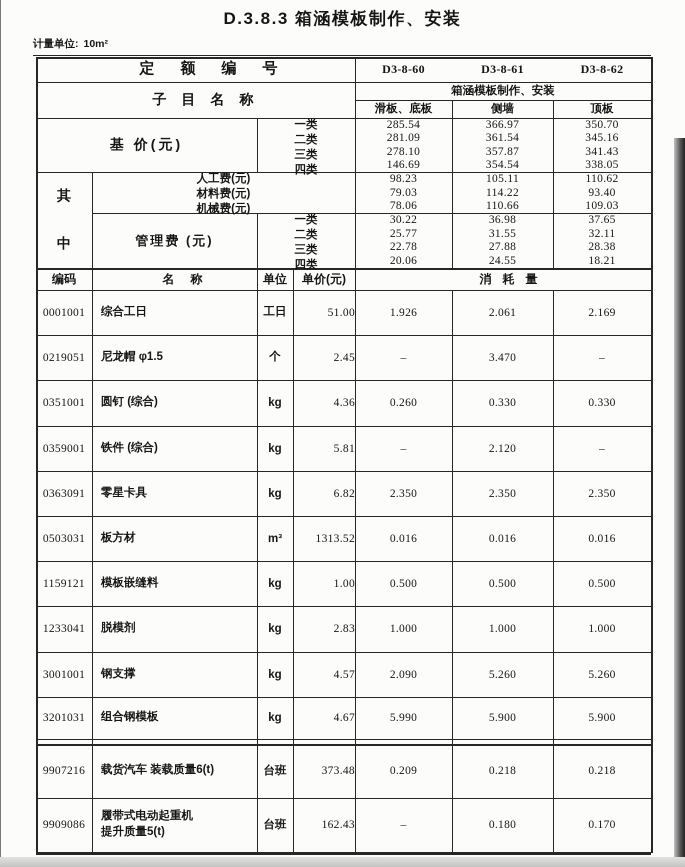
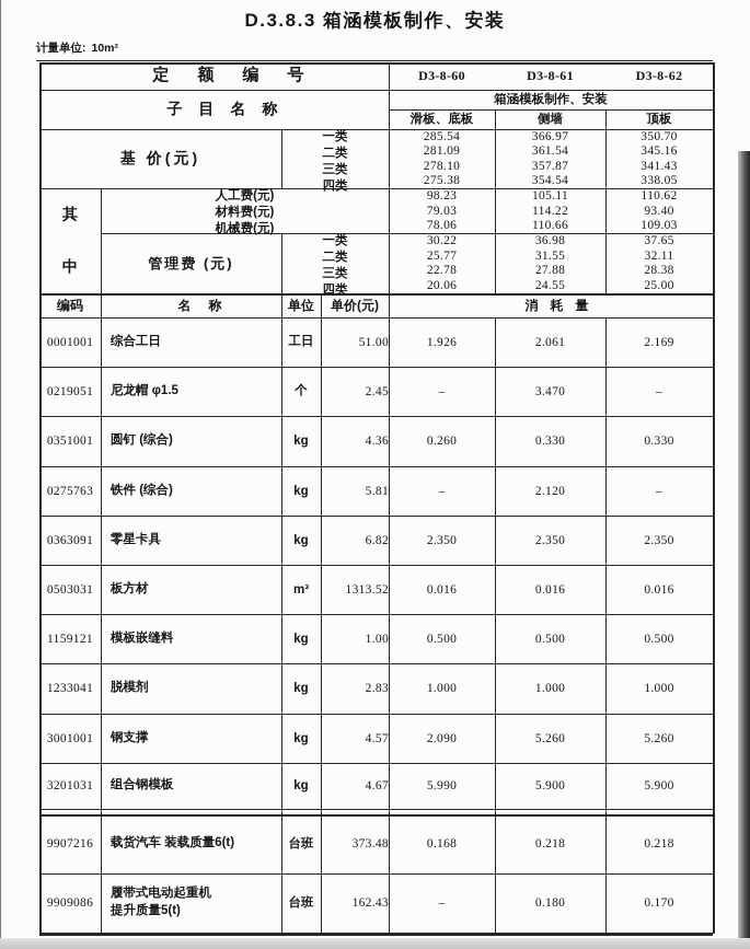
  D.3.8.3 箱涵模板制作、安装
  计量单位:
  10m²
  定额编号
  D3-8-60
  D3-8-61
  D3-8-62
  子目名称
  箱涵模板制作、安装
  滑板、底板
  侧墙
  顶板
  基 价(元)
  一类
  二类
  三类
  四类
  285.54
  281.09
  278.10
- 146.69
+ 275.38
  366.97
  361.54
  357.87
  354.54
  350.70
  345.16
  341.43
  338.05
  其
  中
  人工费(元)
  材料费(元)
  机械费(元)
  98.23
  79.03
  78.06
  105.11
  114.22
  110.66
  110.62
  93.40
  109.03
  管理费 (元)
  一类
  二类
  三类
  四类
  30.22
  25.77
  22.78
  20.06
  36.98
  31.55
  27.88
  24.55
  37.65
  32.11
  28.38
- 18.21
+ 25.00
  编码
  名称
  单位
  单价(元)
  消耗量
  0001001
  综合工日
  工日
  51.00
  1.926
  2.061
  2.169
  0219051
  尼龙帽 φ1.5
  个
  2.45
  –
  3.470
  –
  0351001
  圆钉 (综合)
  kg
  4.36
  0.260
  0.330
  0.330
- 0359001
+ 0275763
  铁件 (综合)
  kg
  5.81
  –
  2.120
  –
  0363091
  零星卡具
  kg
  6.82
  2.350
  2.350
  2.350
  0503031
  板方材
  m³
  1313.52
  0.016
  0.016
  0.016
  1159121
  模板嵌缝料
  kg
  1.00
  0.500
  0.500
  0.500
  1233041
  脱模剂
  kg
  2.83
  1.000
  1.000
  1.000
  3001001
  钢支撑
  kg
  4.57
  2.090
  5.260
  5.260
  3201031
  组合钢模板
  kg
  4.67
  5.990
  5.900
  5.900
  9907216
  载货汽车 装载质量6(t)
  台班
  373.48
- 0.209
+ 0.168
  0.218
  0.218
  9909086
  履带式电动起重机
  提升质量5(t)
  台班
  162.43
  –
  0.180
  0.170
